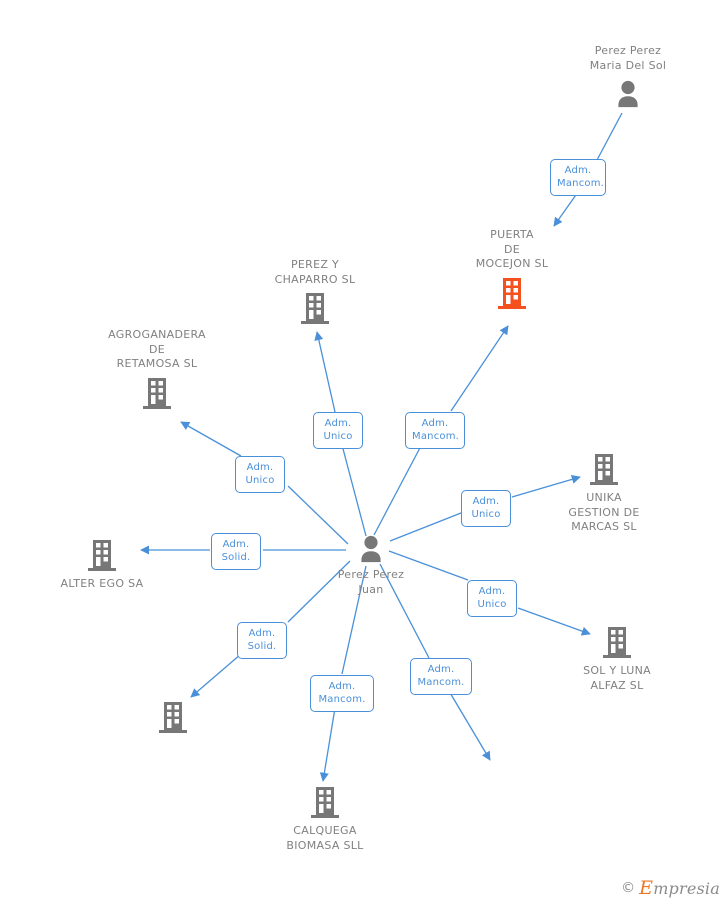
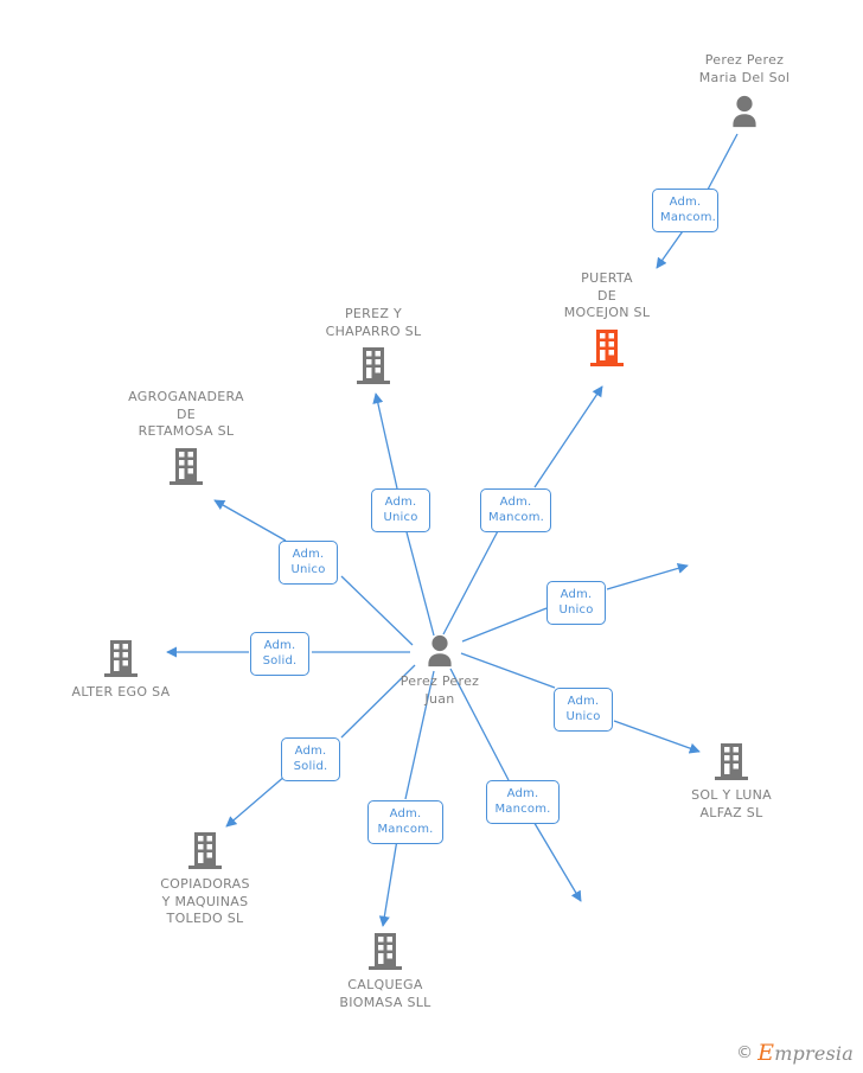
  Perez Perez
  Maria Del Sol
  PUERTA
  DE
  MOCEJON SL
  PEREZ Y
  CHAPARRO SL
  AGROGANADERA
  DE
  RETAMOSA SL
  ALTER EGO SA
  Perez Perez
  Juan
- UNIKA
- GESTION DE
- MARCAS SL
  SOL Y LUNA
  ALFAZ SL
+ COPIADORAS
+ Y MAQUINAS
+ TOLEDO SL
  CALQUEGA
  BIOMASA SLL
  Adm.
  Mancom.
  Adm.
  Unico
  Adm.
  Mancom.
  Adm.
  Unico
  Adm.
  Unico
  Adm.
  Solid.
  Adm.
  Unico
  Adm.
  Solid.
  Adm.
  Mancom.
  Adm.
  Mancom.
  ©
  Empresia
